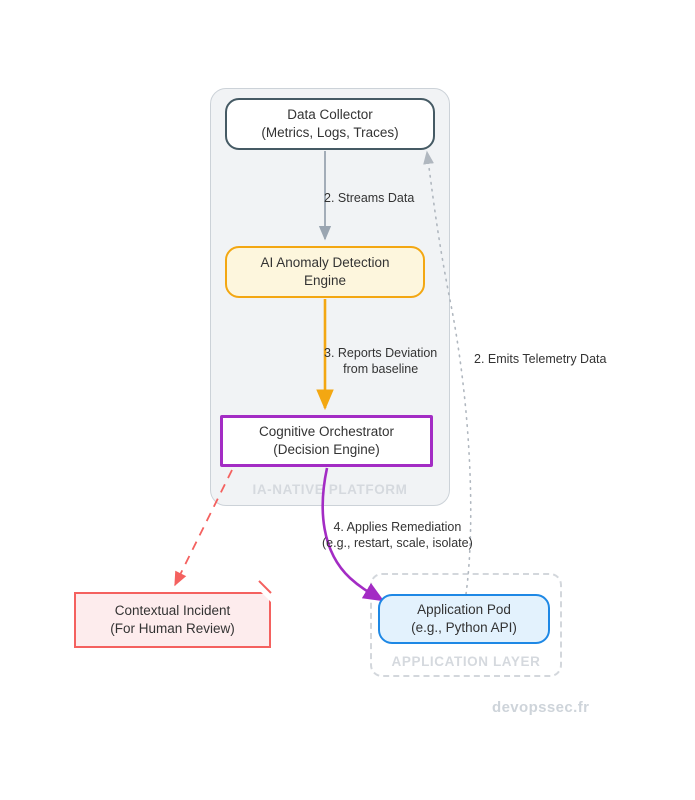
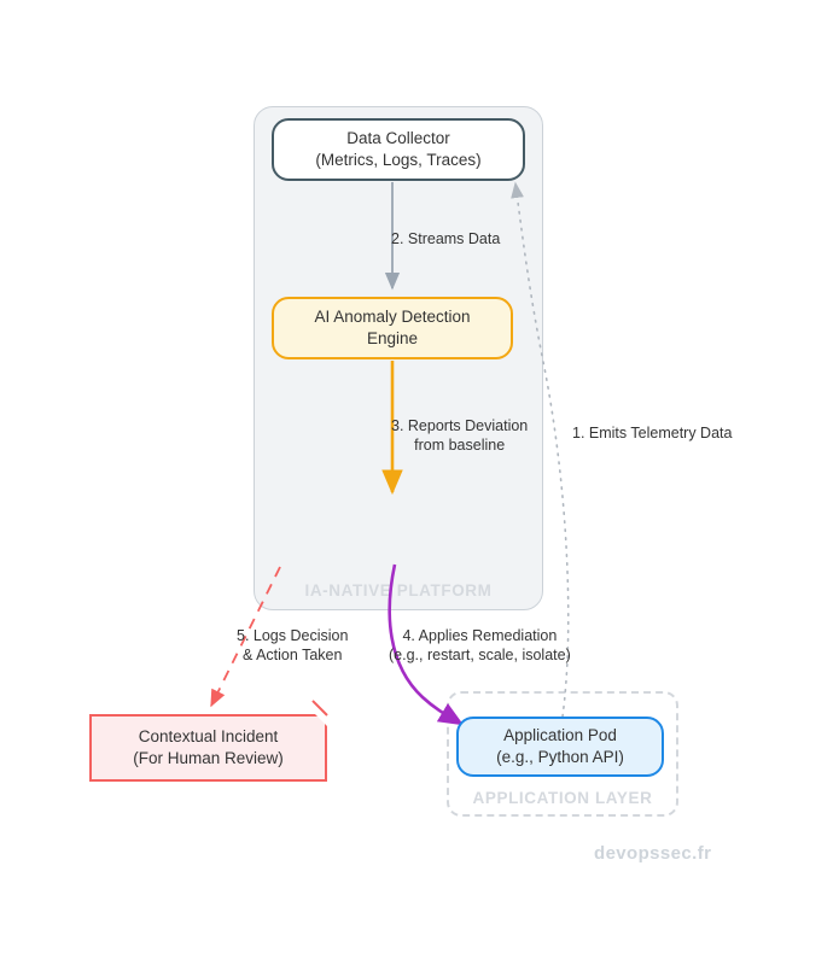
  IA-NATIVE PLATFORM
  APPLICATION LAYER
  Data Collector
  (Metrics, Logs, Traces)
  AI Anomaly Detection
  Engine
- Cognitive Orchestrator
- (Decision Engine)
  Application Pod
  (e.g., Python API)
  Contextual Incident
  (For Human Review)
  2. Streams Data
  3. Reports Deviation
  from baseline
- 2. Emits Telemetry Data
+ 1. Emits Telemetry Data
+ 5. Logs Decision
+ & Action Taken
  4. Applies Remediation
  (e.g., restart, scale, isolate)
  devopssec.fr
